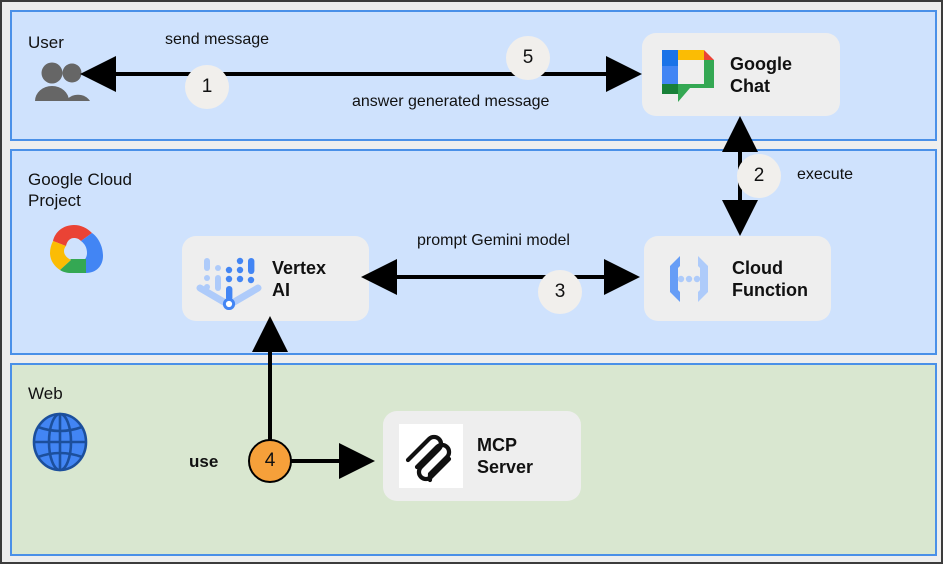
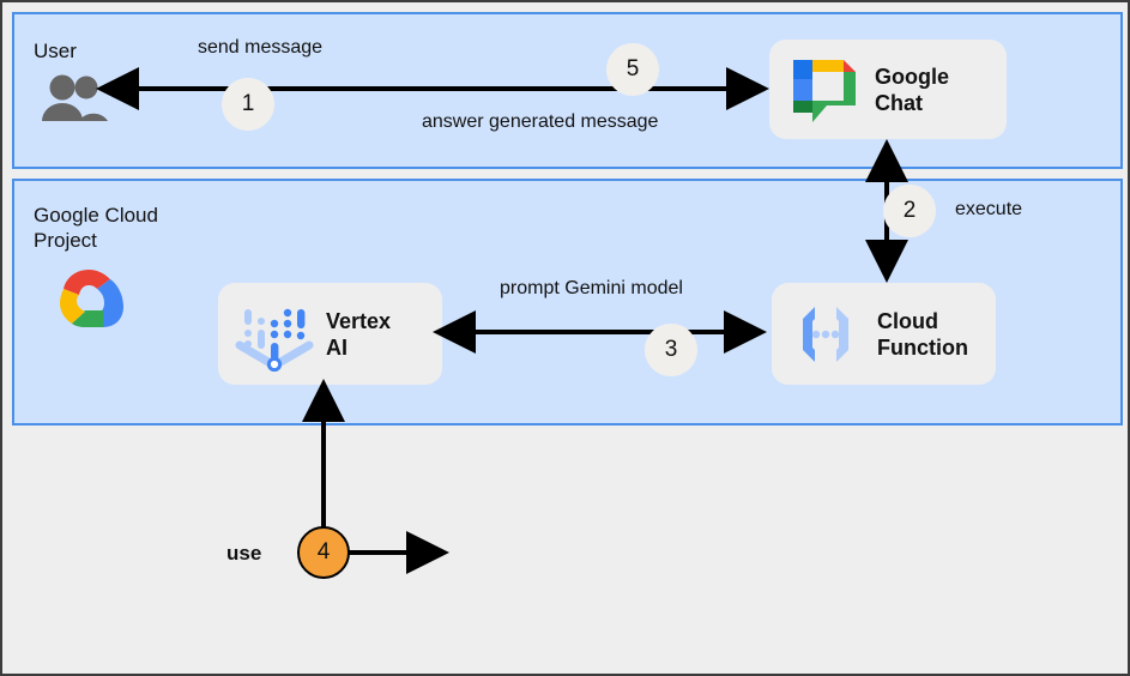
  User
  Google Cloud
  Project
  Vertex
  AI
  Cloud
  Function
- Web
- MCP
- Server
  Google
  Chat
  send message
  answer generated message
  execute
  prompt Gemini model
  use
  1
  5
  2
  3
  4
